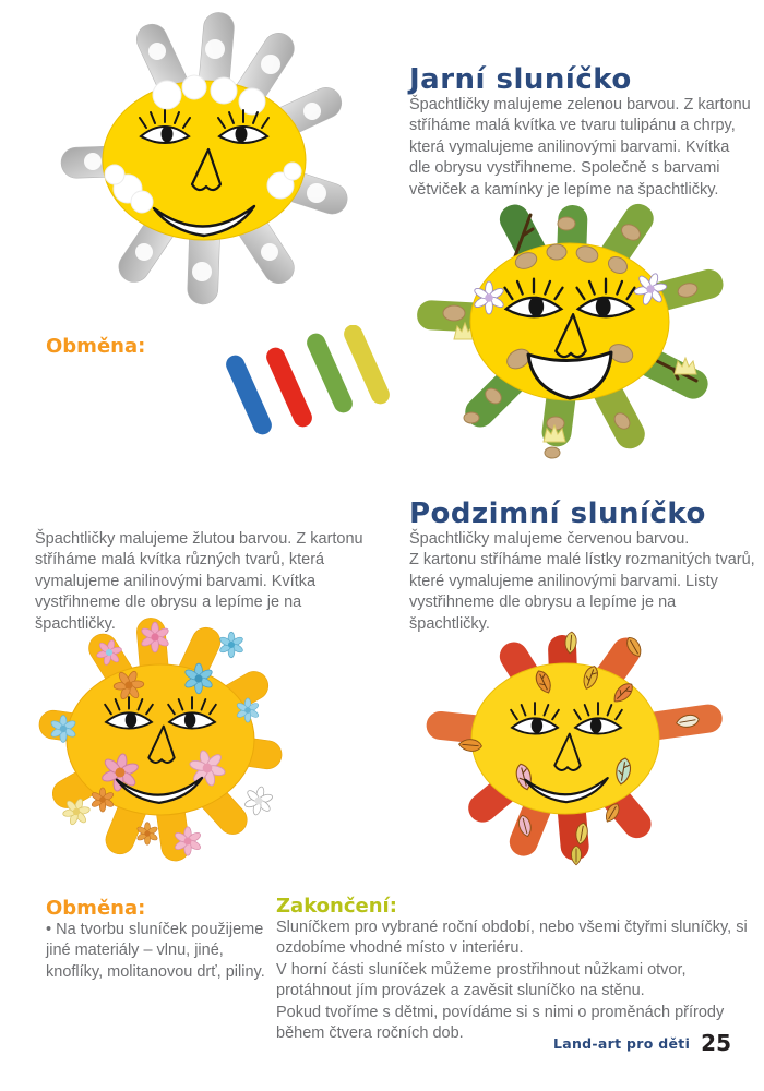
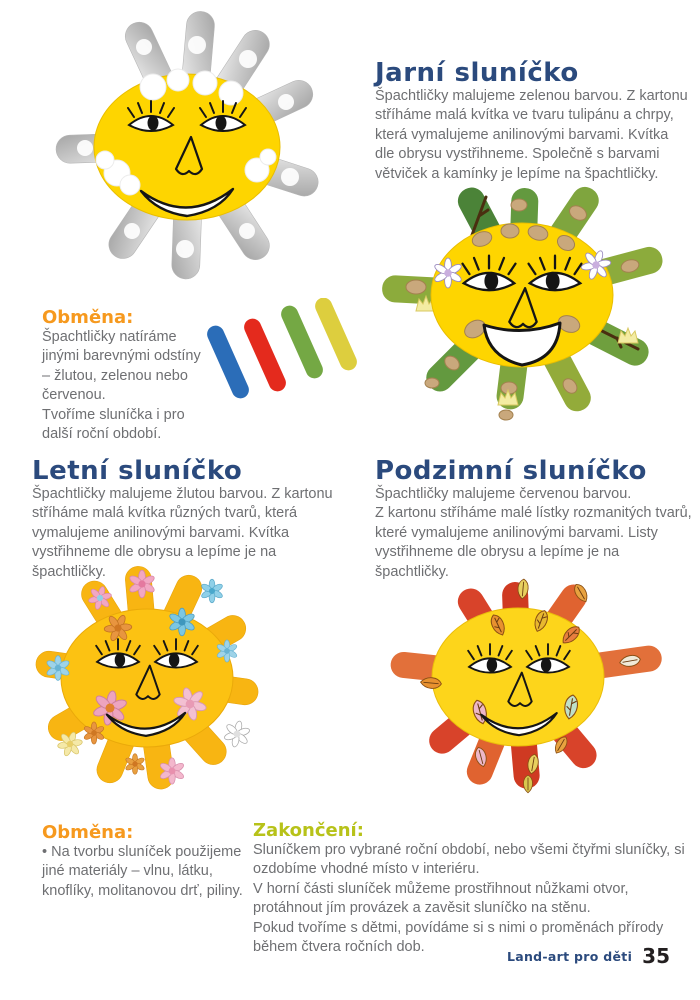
  Jarní sluníčko
  Špachtličky malujeme zelenou barvou. Z kartonu stříháme malá kvítka ve tvaru tulipánu a chrpy, která vymalujeme anilinovými barvami. Kvítka dle obrysu vystřihneme. Společně s barvami větviček a kamínky je lepíme na špachtličky.
  Obměna:
+ Špachtličky natíráme jinými barevnými odstíny – žlutou, zelenou nebo červenou.
+ Tvoříme sluníčka i pro další roční období.
+ Letní sluníčko
  Špachtličky malujeme žlutou barvou. Z kartonu stříháme malá kvítka různých tvarů, která vymalujeme anilinovými barvami. Kvítka vystřihneme dle obrysu a lepíme je na špachtličky.
  Podzimní sluníčko
  Špachtličky malujeme červenou barvou.
  Z kartonu stříháme malé lístky rozmanitých tvarů, které vymalujeme anilinovými barvami. Listy vystřihneme dle obrysu a lepíme je na špachtličky.
  Obměna:
- • Na tvorbu sluníček použijeme jiné materiály – vlnu, jiné, knoflíky, molitanovou drť, piliny.
+ • Na tvorbu sluníček použijeme jiné materiály – vlnu, látku, knoflíky, molitanovou drť, piliny.
  Zakončení:
  Sluníčkem pro vybrané roční období, nebo všemi čtyřmi sluníčky, si ozdobíme vhodné místo v interiéru.
  V horní části sluníček můžeme prostřihnout nůžkami otvor, protáhnout jím provázek a zavěsit sluníčko na stěnu.
  Pokud tvoříme s dětmi, povídáme si s nimi o proměnách přírody během čtvera ročních dob.
- Land-art pro děti 25
+ Land-art pro děti 35
